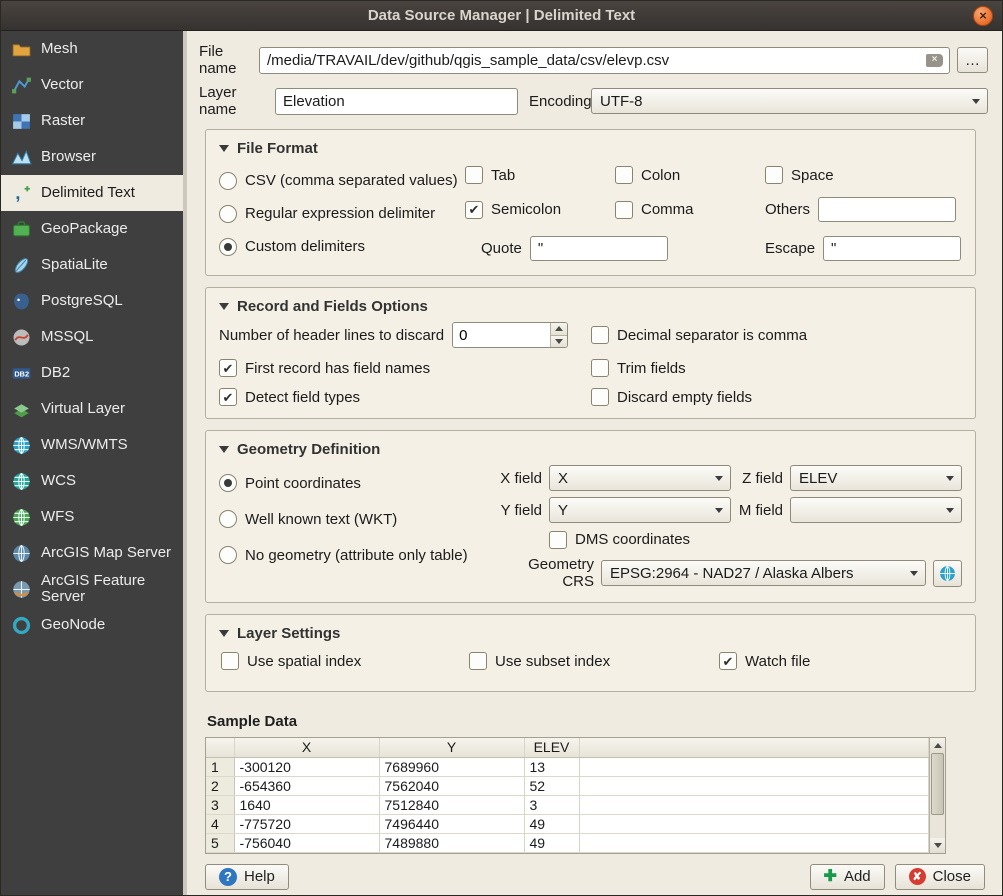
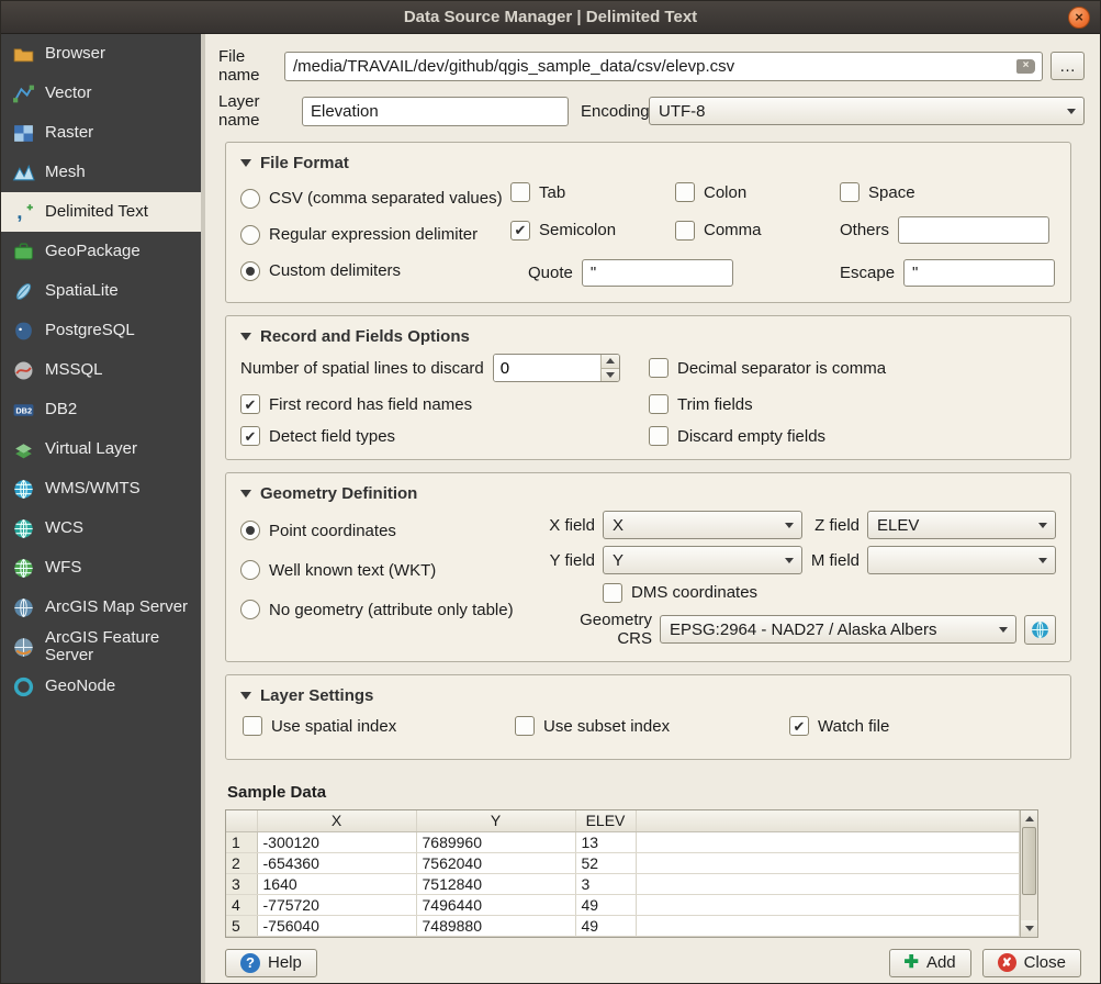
  Data Source Manager | Delimited Text
  ×
- Mesh
+ Browser
  Vector
  Raster
- Browser
+ Mesh
  ,
  Delimited Text
  GeoPackage
  SpatiaLite
  PostgreSQL
  MSSQL
  DB2
  DB2
  Virtual Layer
  WMS/WMTS
  WCS
  WFS
  ArcGIS Map Server
  ArcGIS Feature Server
  GeoNode
  File name
  /media/TRAVAIL/dev/github/qgis_sample_data/csv/elevp.csv
  ×
  …
  Layer name
  Elevation
  Encoding
  UTF-8
  File Format
  CSV (comma separated values)
  Regular expression delimiter
  Custom delimiters
  Tab
  Colon
  Space
  Semicolon
  Comma
  Others
  Quote
  "
  Escape
  "
  Record and Fields Options
- Number of header lines to discard
+ Number of spatial lines to discard
  0
  Decimal separator is comma
  First record has field names
  Trim fields
  Detect field types
  Discard empty fields
  Geometry Definition
  Point coordinates
  Well known text (WKT)
  No geometry (attribute only table)
  X field
  X
  Z field
  ELEV
  Y field
  Y
  M field
  DMS coordinates
  Geometry CRS
  EPSG:2964 - NAD27 / Alaska Albers
  Layer Settings
  Use spatial index
  Use subset index
  Watch file
  Sample Data
  	X	Y	ELEV
  1	-300120	7689960	13
  2	-654360	7562040	52
  3	1640	7512840	3
  4	-775720	7496440	49
  5	-756040	7489880	49
  ?
  Help
  ✚
  Add
  ✘
  Close
